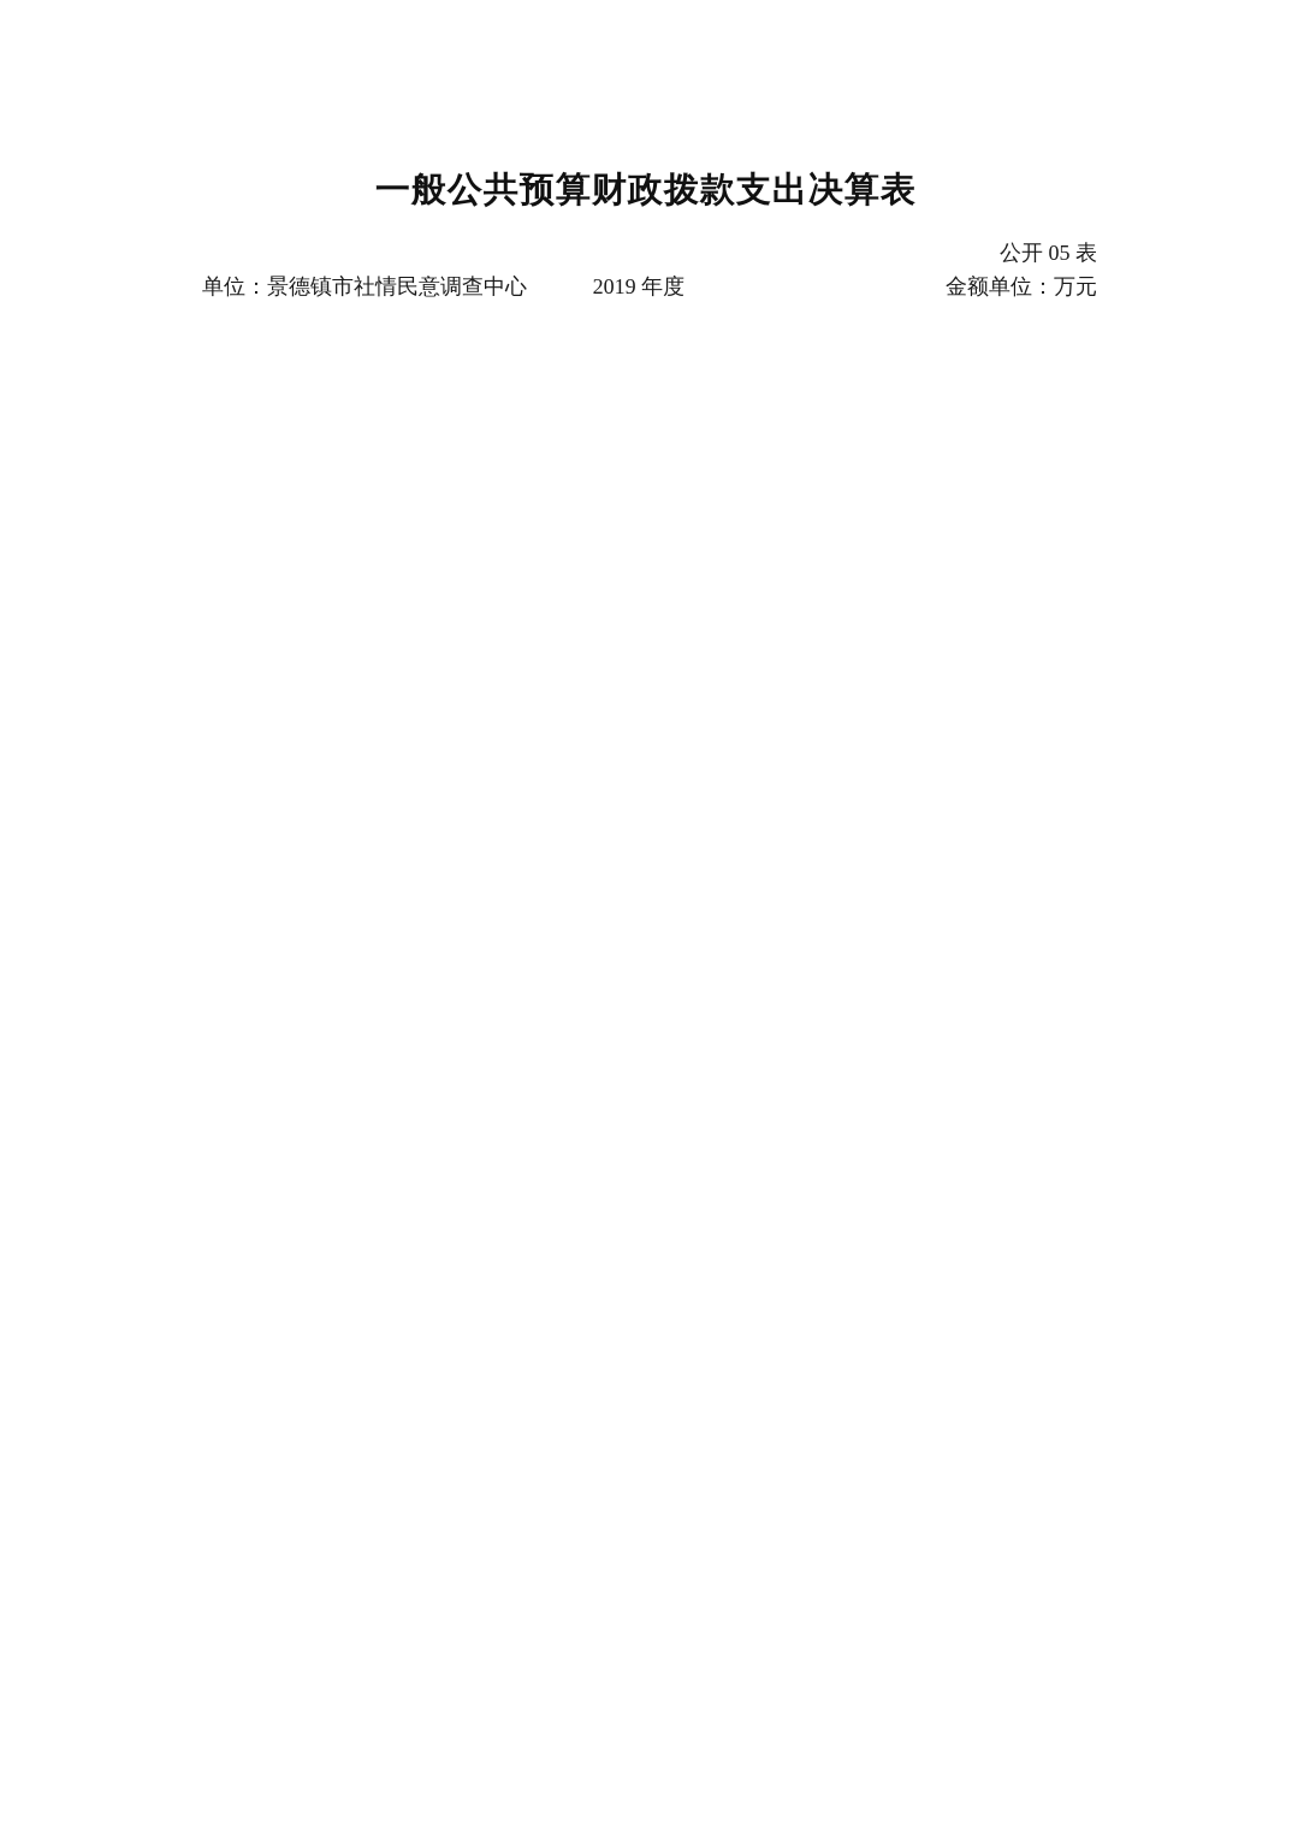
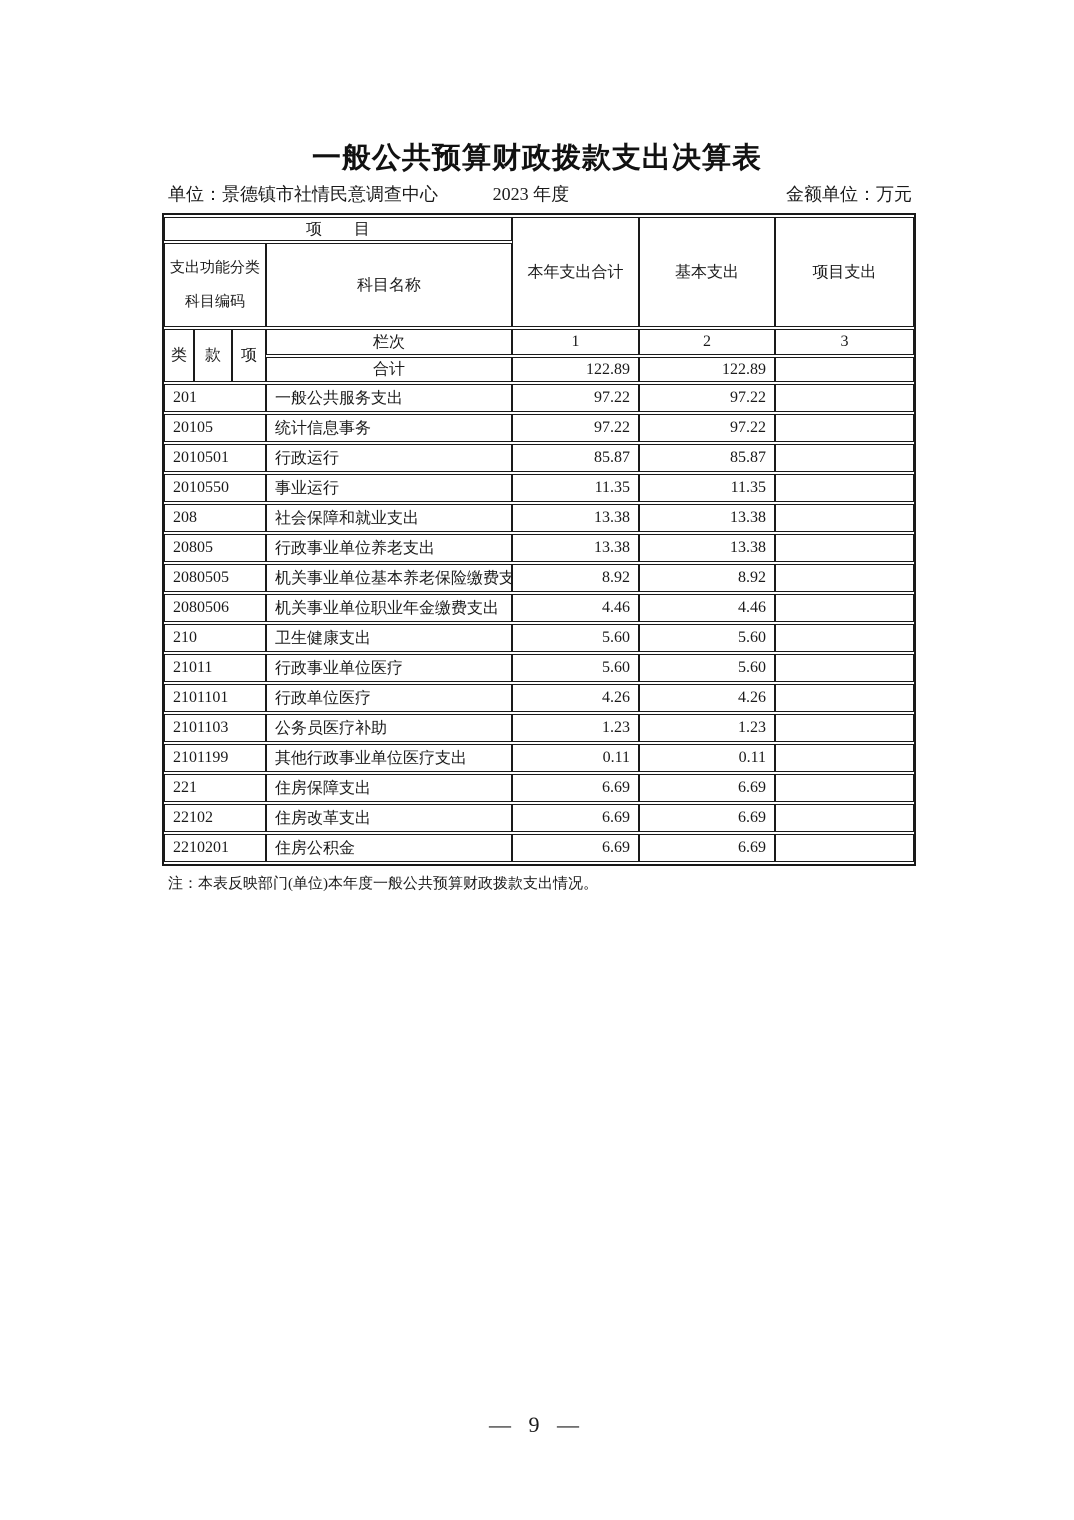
  一般公共预算财政拨款支出决算表
- 公开 05 表
  单位：景德镇市社情民意调查中心
- 2019 年度
+ 2023 年度
  金额单位：万元
+ 项 目	本年支出合计	基本支出	项目支出
+ 支出功能分类 科目编码	科目名称
+ 类	款	项	栏次	1	2	3
+ 合计	122.89	122.89
+ 201	一般公共服务支出	97.22	97.22
+ 20105	统计信息事务	97.22	97.22
+ 2010501	行政运行	85.87	85.87
+ 2010550	事业运行	11.35	11.35
+ 208	社会保障和就业支出	13.38	13.38
+ 20805	行政事业单位养老支出	13.38	13.38
+ 2080505	机关事业单位基本养老保险缴费支	8.92	8.92
+ 2080506	机关事业单位职业年金缴费支出	4.46	4.46
+ 210	卫生健康支出	5.60	5.60
+ 21011	行政事业单位医疗	5.60	5.60
+ 2101101	行政单位医疗	4.26	4.26
+ 2101103	公务员医疗补助	1.23	1.23
+ 2101199	其他行政事业单位医疗支出	0.11	0.11
+ 221	住房保障支出	6.69	6.69
+ 22102	住房改革支出	6.69	6.69
+ 2210201	住房公积金	6.69	6.69
+ 注：本表反映部门(单位)本年度一般公共预算财政拨款支出情况。
+ — 9 —
